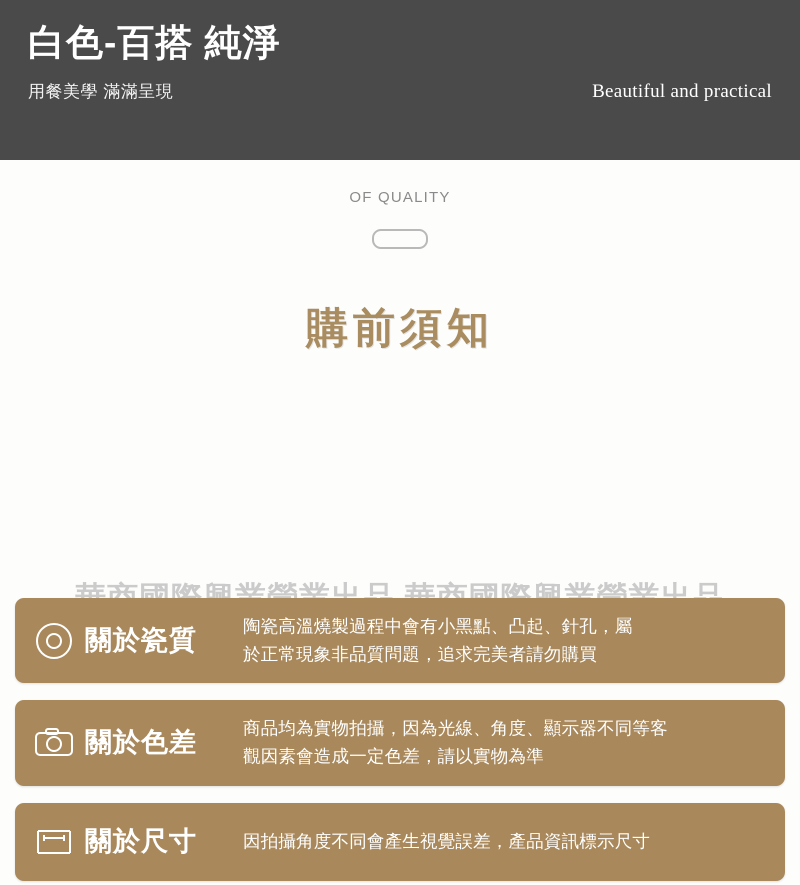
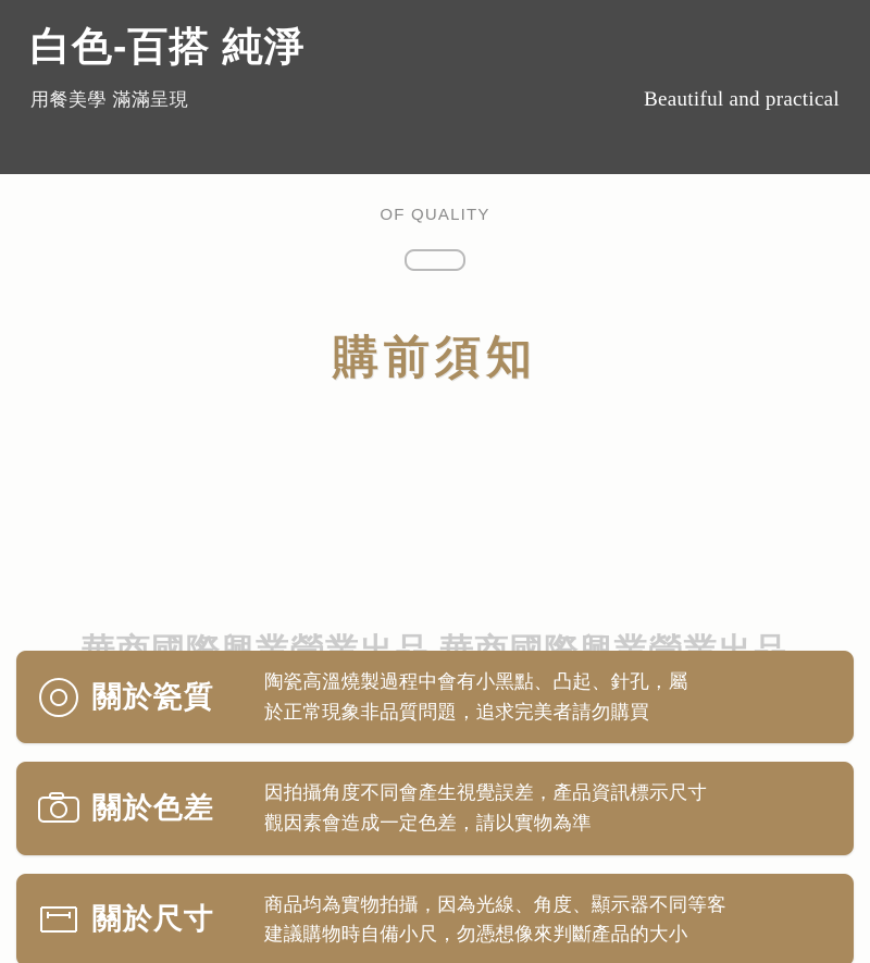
  白色-百搭 純淨
  用餐美學 滿滿呈現
  Beautiful and practical
  OF QUALITY
  購前須知
  關於瓷質
  陶瓷高溫燒製過程中會有小黑點、凸起、針孔，屬
  於正常現象非品質問題，追求完美者請勿購買
  關於色差
- 商品均為實物拍攝，因為光線、角度、顯示器不同等客
+ 因拍攝角度不同會產生視覺誤差，產品資訊標示尺寸
  觀因素會造成一定色差，請以實物為準
  關於尺寸
- 因拍攝角度不同會產生視覺誤差，產品資訊標示尺寸
+ 商品均為實物拍攝，因為光線、角度、顯示器不同等客
+ 建議購物時自備小尺，勿憑想像來判斷產品的大小
